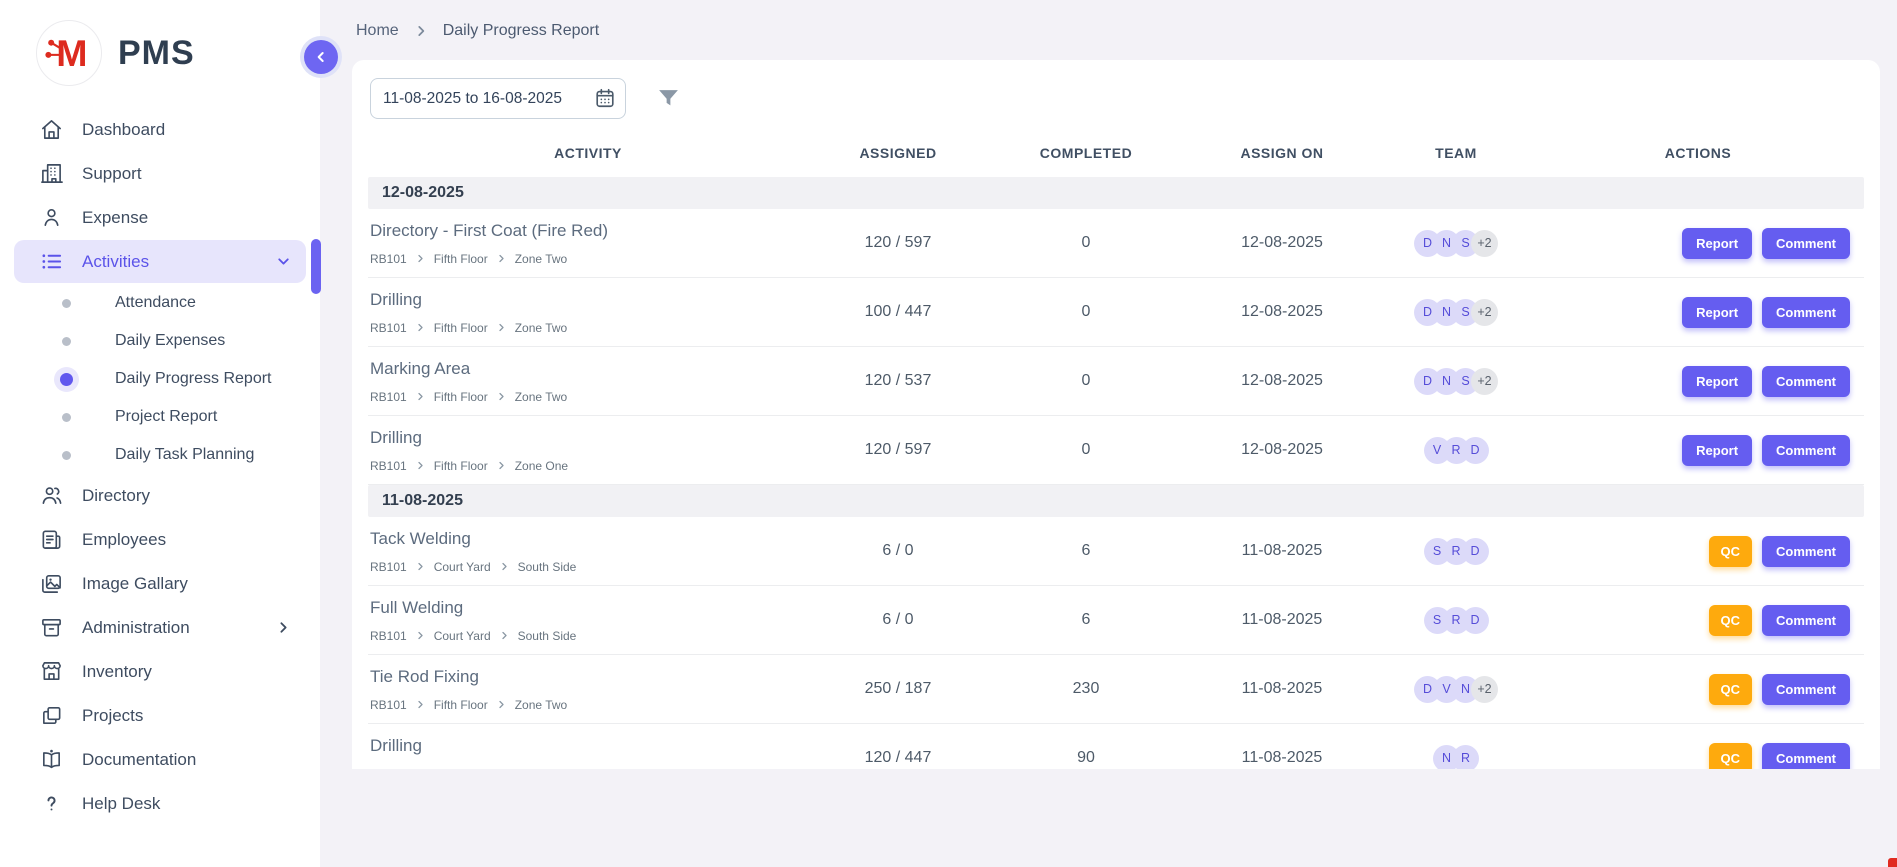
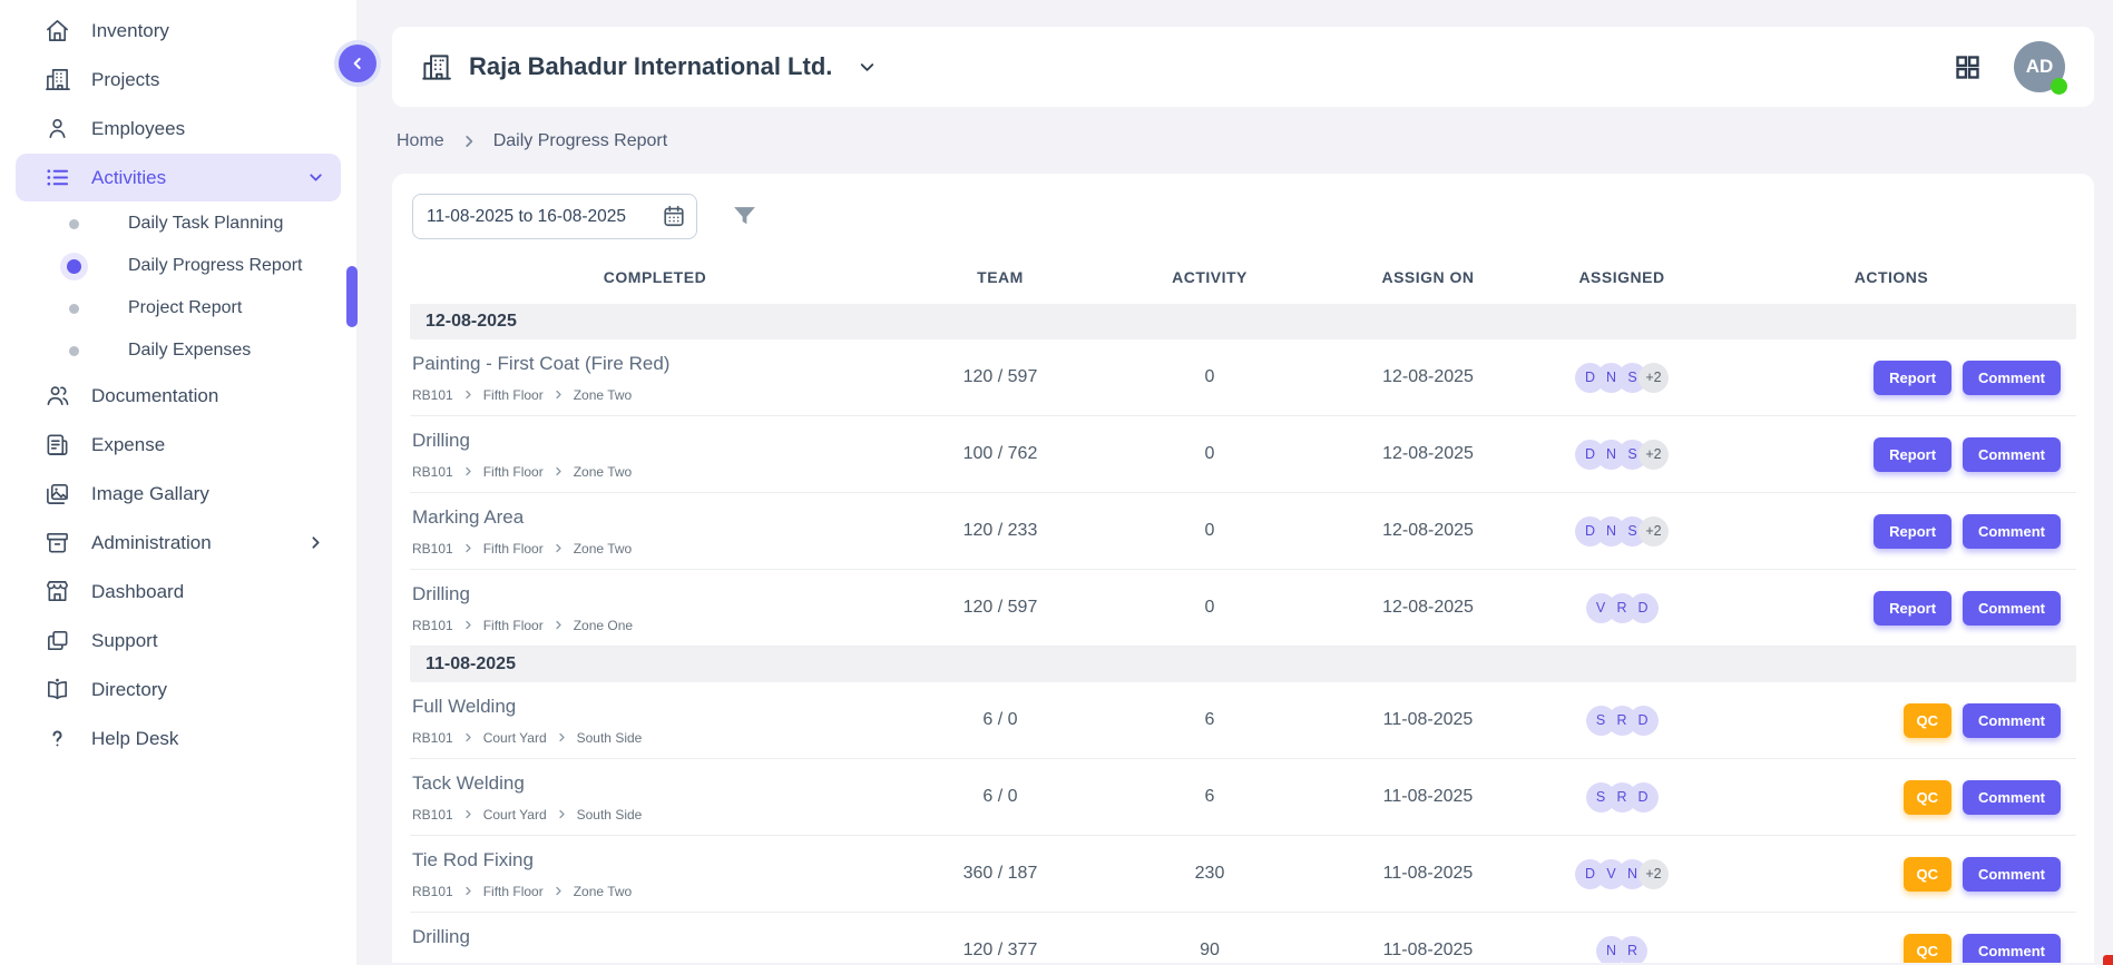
- M
- PMS
- Dashboard
+ Inventory
- Support
+ Projects
- Expense
+ Employees
  Activities
- Attendance
- Daily Expenses
+ Daily Task Planning
  Daily Progress Report
  Project Report
- Daily Task Planning
+ Daily Expenses
- Directory
+ Documentation
- Employees
+ Expense
  Image Gallary
  Administration
- Inventory
+ Dashboard
- Projects
+ Support
- Documentation
+ Directory
  Help Desk
+ Raja Bahadur International Ltd.
+ AD
  Home
  Daily Progress Report
  11-08-2025 to 16-08-2025
- ACTIVITY
+ COMPLETED
- ASSIGNED
+ TEAM
- COMPLETED
+ ACTIVITY
  ASSIGN ON
- TEAM
+ ASSIGNED
  ACTIONS
  12-08-2025
- Directory - First Coat (Fire Red)
+ Painting - First Coat (Fire Red)
  RB101
  Fifth Floor
  Zone Two
  120 / 597
  0
  12-08-2025
  D
  N
  S
  +2
  Report
  Comment
  Drilling
  RB101
  Fifth Floor
  Zone Two
- 100 / 447
+ 100 / 762
  0
  12-08-2025
  D
  N
  S
  +2
  Report
  Comment
  Marking Area
  RB101
  Fifth Floor
  Zone Two
- 120 / 537
+ 120 / 233
  0
  12-08-2025
  D
  N
  S
  +2
  Report
  Comment
  Drilling
  RB101
  Fifth Floor
  Zone One
  120 / 597
  0
  12-08-2025
  V
  R
  D
  Report
  Comment
  11-08-2025
- Tack Welding
+ Full Welding
  RB101
  Court Yard
  South Side
  6 / 0
  6
  11-08-2025
  S
  R
  D
  QC
  Comment
- Full Welding
+ Tack Welding
  RB101
  Court Yard
  South Side
  6 / 0
  6
  11-08-2025
  S
  R
  D
  QC
  Comment
  Tie Rod Fixing
  RB101
  Fifth Floor
  Zone Two
- 250 / 187
+ 360 / 187
  230
  11-08-2025
  D
  V
  N
  +2
  QC
  Comment
  Drilling
- 120 / 447
+ 120 / 377
  90
  11-08-2025
  N
  R
  QC
  Comment
